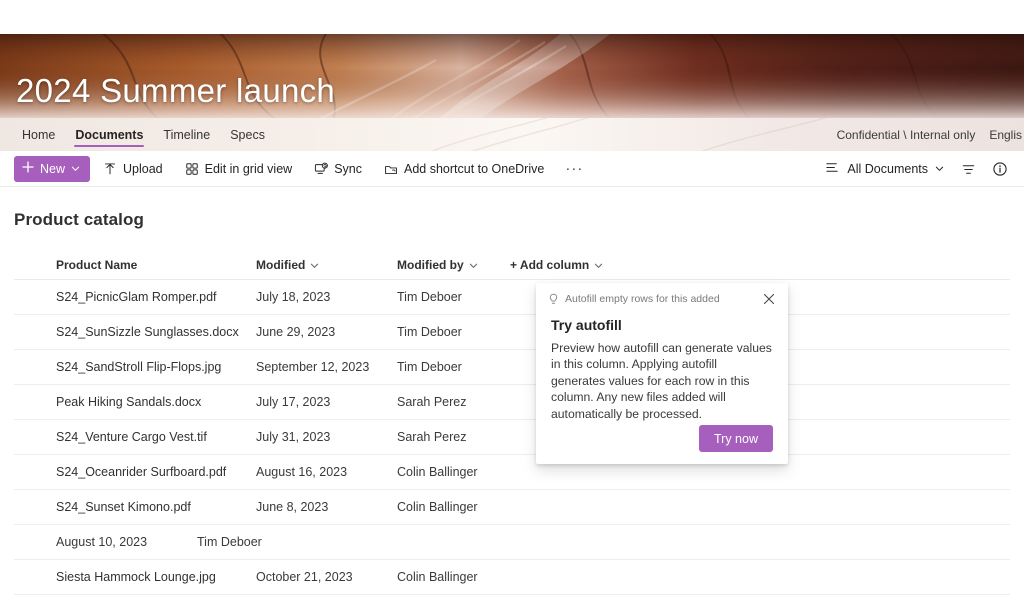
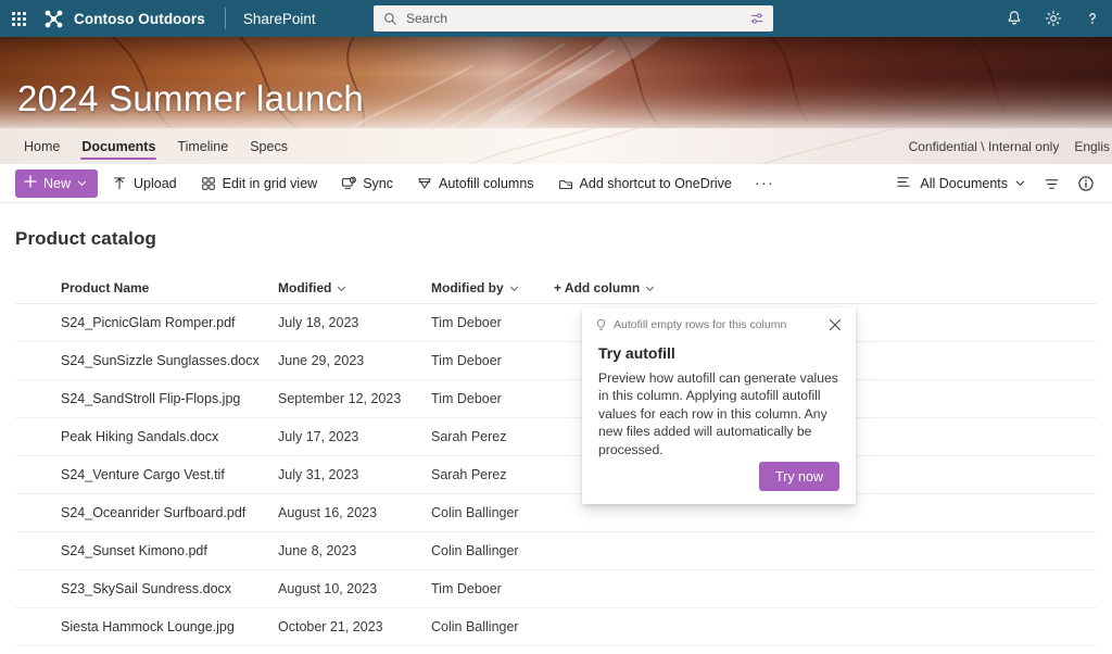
+ Contoso Outdoors
+ SharePoint
+ Search
  2024 Summer launch
  Home
  Documents
  Timeline
  Specs
  Confidential \ Internal only
  Englis
  New
  Upload
  Edit in grid view
  Sync
+ Autofill columns
  Add shortcut to OneDrive
  ···
  All Documents
  Product catalog
  Product Name
  Modified
  Modified by
  + Add column
  S24_PicnicGlam Romper.pdf
  July 18, 2023
  Tim Deboer
  S24_SunSizzle Sunglasses.docx
  June 29, 2023
  Tim Deboer
  S24_SandStroll Flip-Flops.jpg
  September 12, 2023
  Tim Deboer
  Peak Hiking Sandals.docx
  July 17, 2023
  Sarah Perez
  S24_Venture Cargo Vest.tif
  July 31, 2023
  Sarah Perez
  S24_Oceanrider Surfboard.pdf
  August 16, 2023
  Colin Ballinger
  S24_Sunset Kimono.pdf
  June 8, 2023
  Colin Ballinger
+ S23_SkySail Sundress.docx
  August 10, 2023
  Tim Deboer
  Siesta Hammock Lounge.jpg
  October 21, 2023
  Colin Ballinger
- Autofill empty rows for this added
+ Autofill empty rows for this column
  Try autofill
- Preview how autofill can generate values in this column. Applying autofill generates values for each row in this column. Any new files added will automatically be processed.
+ Preview how autofill can generate values in this column. Applying autofill autofill values for each row in this column. Any new files added will automatically be processed.
  Try now
